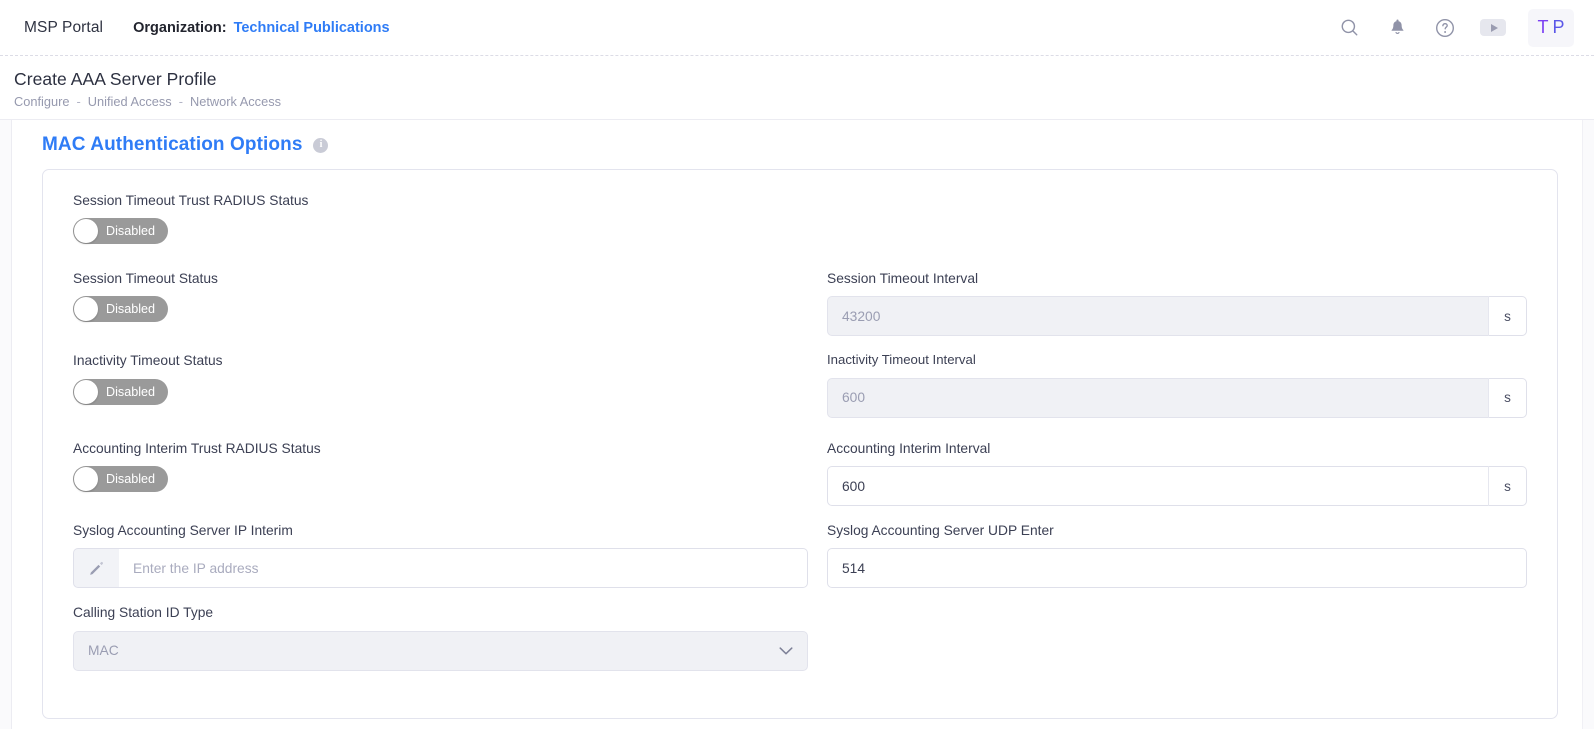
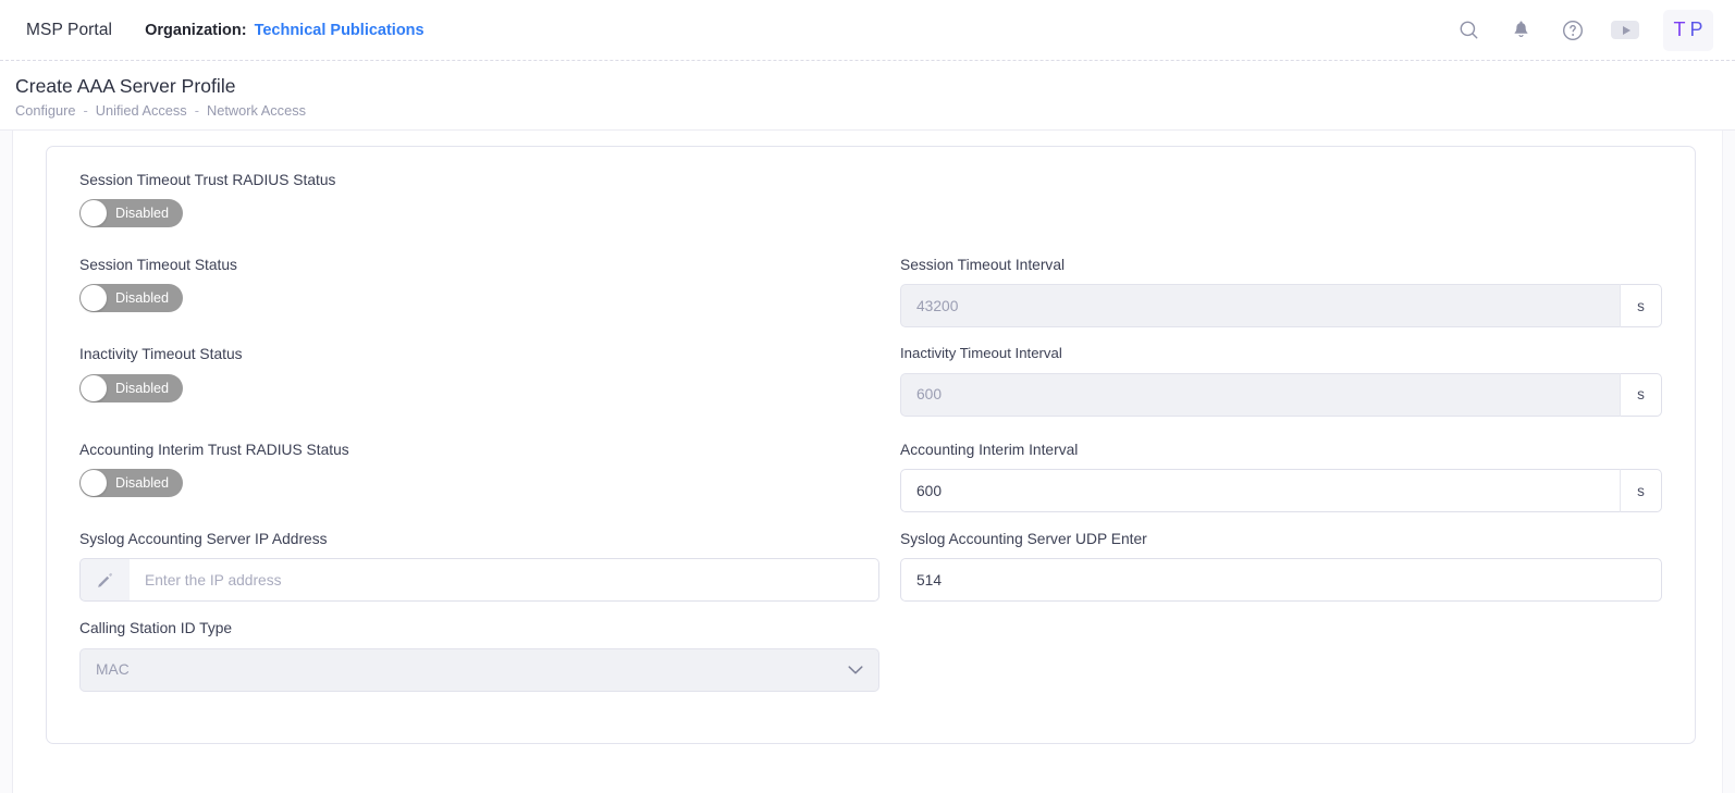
  MSP Portal
  Organization:
  Technical Publications
  T
  P
  Create AAA Server Profile
  Configure
  -
  Unified Access
  -
  Network Access
- MAC Authentication Options
- i
  Session Timeout Trust RADIUS Status
  Disabled
  Session Timeout Status
  Disabled
  Session Timeout Interval
  43200
  s
  Inactivity Timeout Status
  Disabled
  Inactivity Timeout Interval
  600
  s
  Accounting Interim Trust RADIUS Status
  Disabled
  Accounting Interim Interval
  600
  s
- Syslog Accounting Server IP Interim
+ Syslog Accounting Server IP Address
  Enter the IP address
  Syslog Accounting Server UDP Enter
  514
  Calling Station ID Type
  MAC
